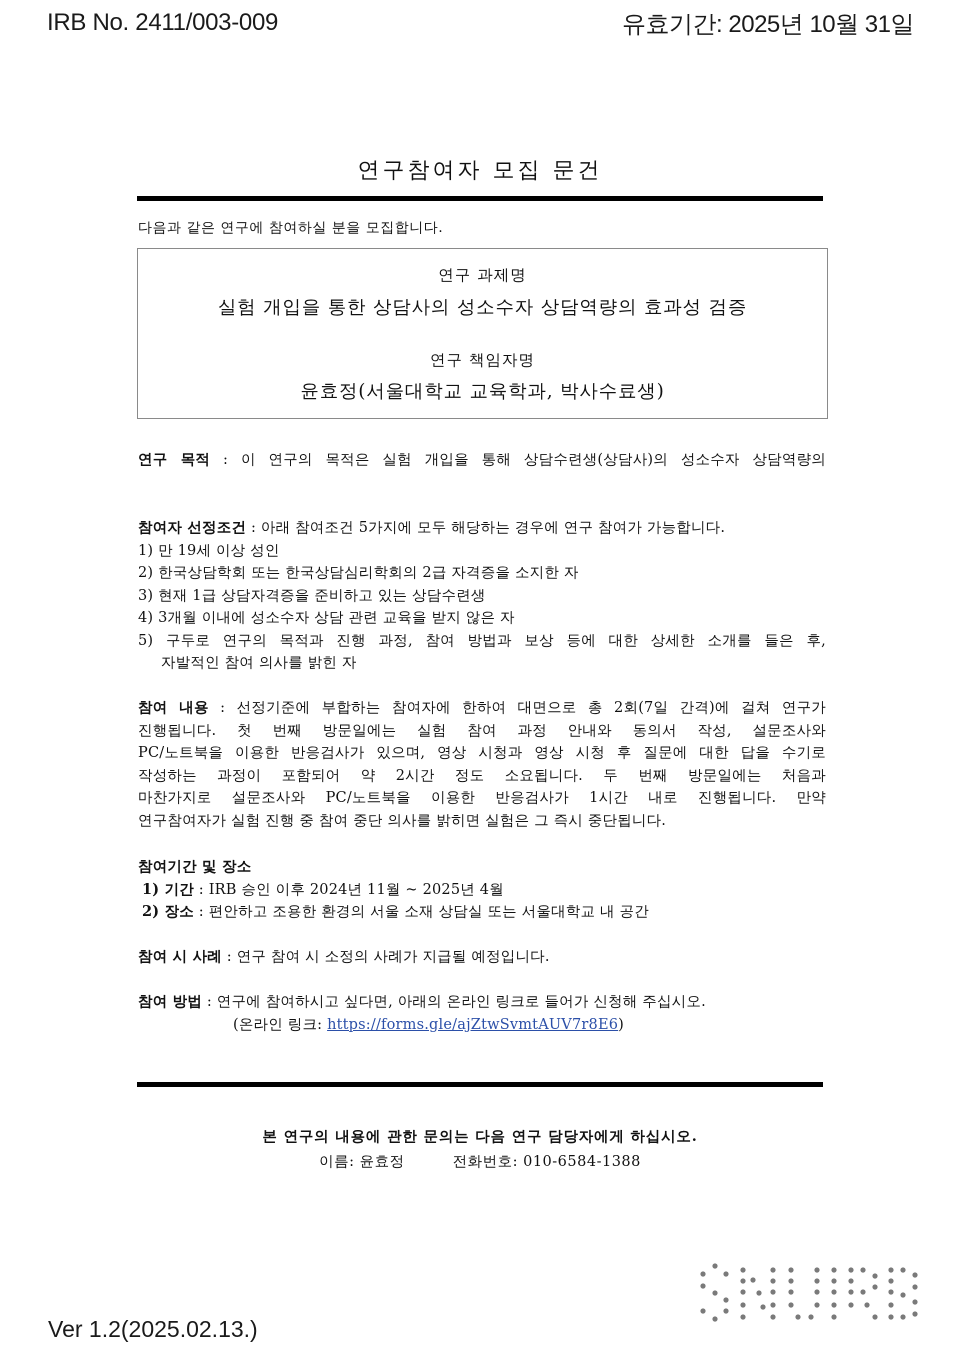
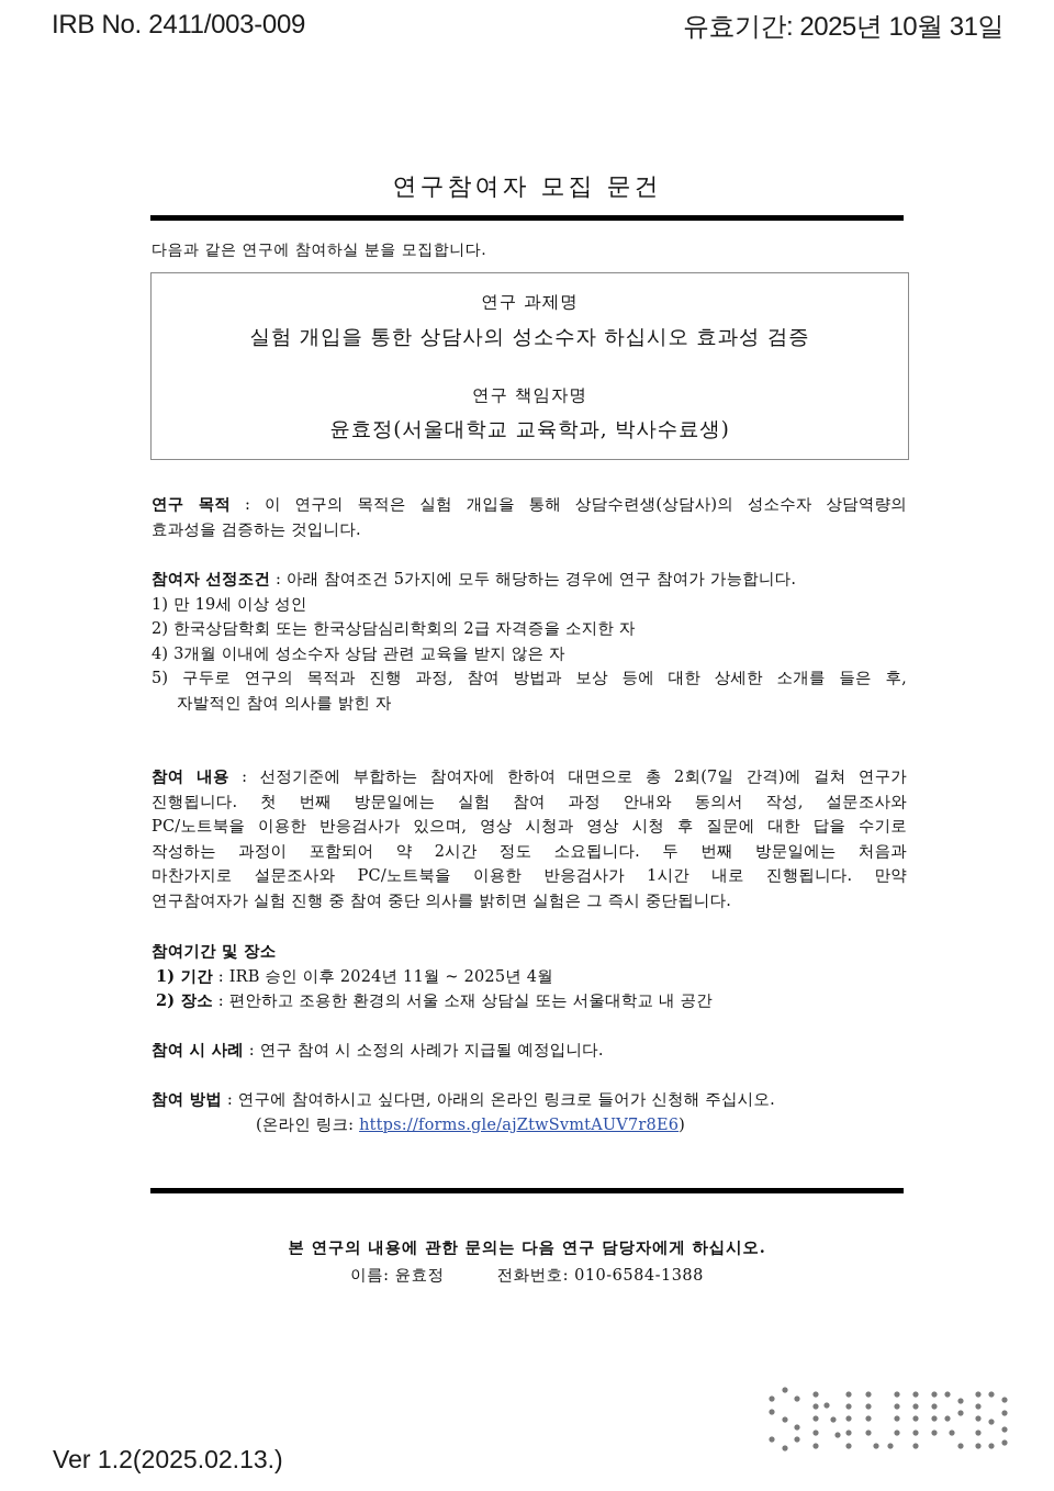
  IRB No. 2411/003-009
  유효기간: 2025년 10월 31일
  연구참여자 모집 문건
  다음과 같은 연구에 참여하실 분을 모집합니다.
  연구 과제명
- 실험 개입을 통한 상담사의 성소수자 상담역량의 효과성 검증
+ 실험 개입을 통한 상담사의 성소수자 하십시오 효과성 검증
  연구 책임자명
  윤효정(서울대학교 교육학과, 박사수료생)
  연구 목적 : 이 연구의 목적은 실험 개입을 통해 상담수련생(상담사)의 성소수자 상담역량의
+ 효과성을 검증하는 것입니다.
  참여자 선정조건 : 아래 참여조건 5가지에 모두 해당하는 경우에 연구 참여가 가능합니다.
  1) 만 19세 이상 성인
  2) 한국상담학회 또는 한국상담심리학회의 2급 자격증을 소지한 자
- 3) 현재 1급 상담자격증을 준비하고 있는 상담수련생
  4) 3개월 이내에 성소수자 상담 관련 교육을 받지 않은 자
  5) 구두로 연구의 목적과 진행 과정, 참여 방법과 보상 등에 대한 상세한 소개를 들은 후,
  자발적인 참여 의사를 밝힌 자
  참여 내용 : 선정기준에 부합하는 참여자에 한하여 대면으로 총 2회(7일 간격)에 걸쳐 연구가
  진행됩니다. 첫 번째 방문일에는 실험 참여 과정 안내와 동의서 작성, 설문조사와
  PC/노트북을 이용한 반응검사가 있으며, 영상 시청과 영상 시청 후 질문에 대한 답을 수기로
  작성하는 과정이 포함되어 약 2시간 정도 소요됩니다. 두 번째 방문일에는 처음과
  마찬가지로 설문조사와 PC/노트북을 이용한 반응검사가 1시간 내로 진행됩니다. 만약
  연구참여자가 실험 진행 중 참여 중단 의사를 밝히면 실험은 그 즉시 중단됩니다.
  참여기간 및 장소
  1) 기간 : IRB 승인 이후 2024년 11월 ~ 2025년 4월
  2) 장소 : 편안하고 조용한 환경의 서울 소재 상담실 또는 서울대학교 내 공간
  참여 시 사례 : 연구 참여 시 소정의 사례가 지급될 예정입니다.
  참여 방법 : 연구에 참여하시고 싶다면, 아래의 온라인 링크로 들어가 신청해 주십시오.
  (온라인 링크: https://forms.gle/ajZtwSvmtAUV7r8E6)
  본 연구의 내용에 관한 문의는 다음 연구 담당자에게 하십시오.
  이름: 윤효정 전화번호: 010-6584-1388
  Ver 1.2(2025.02.13.)
